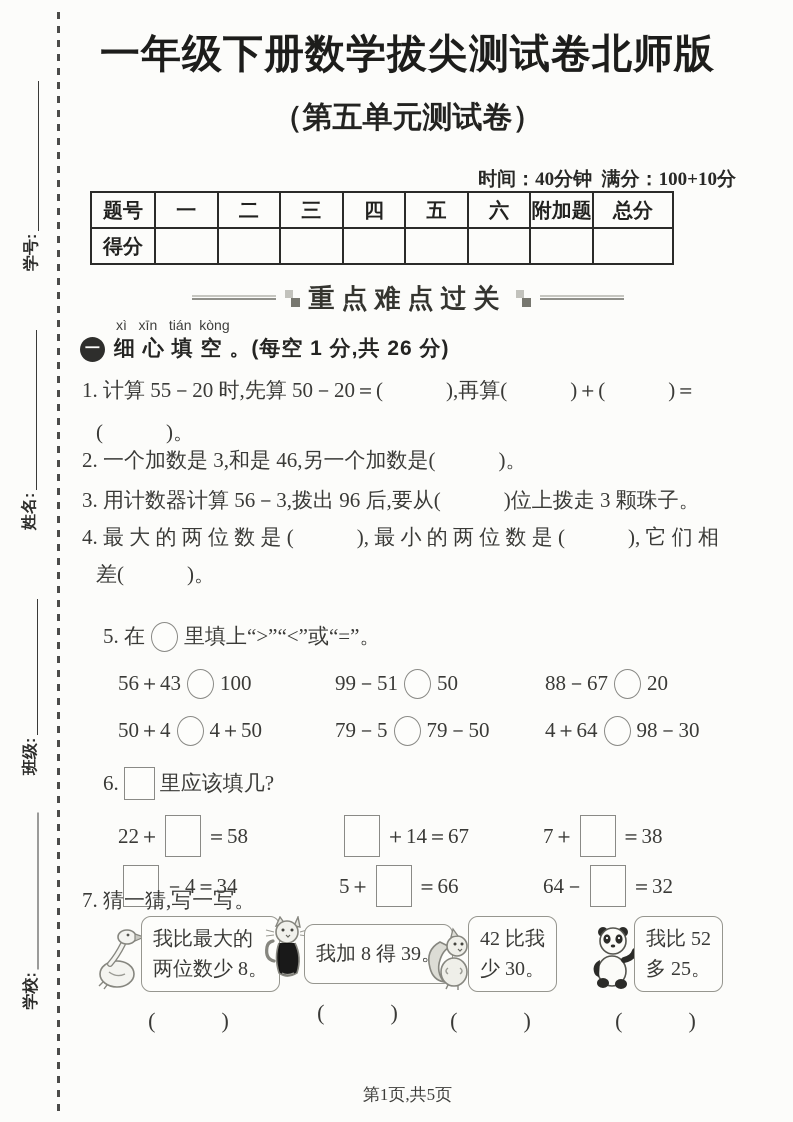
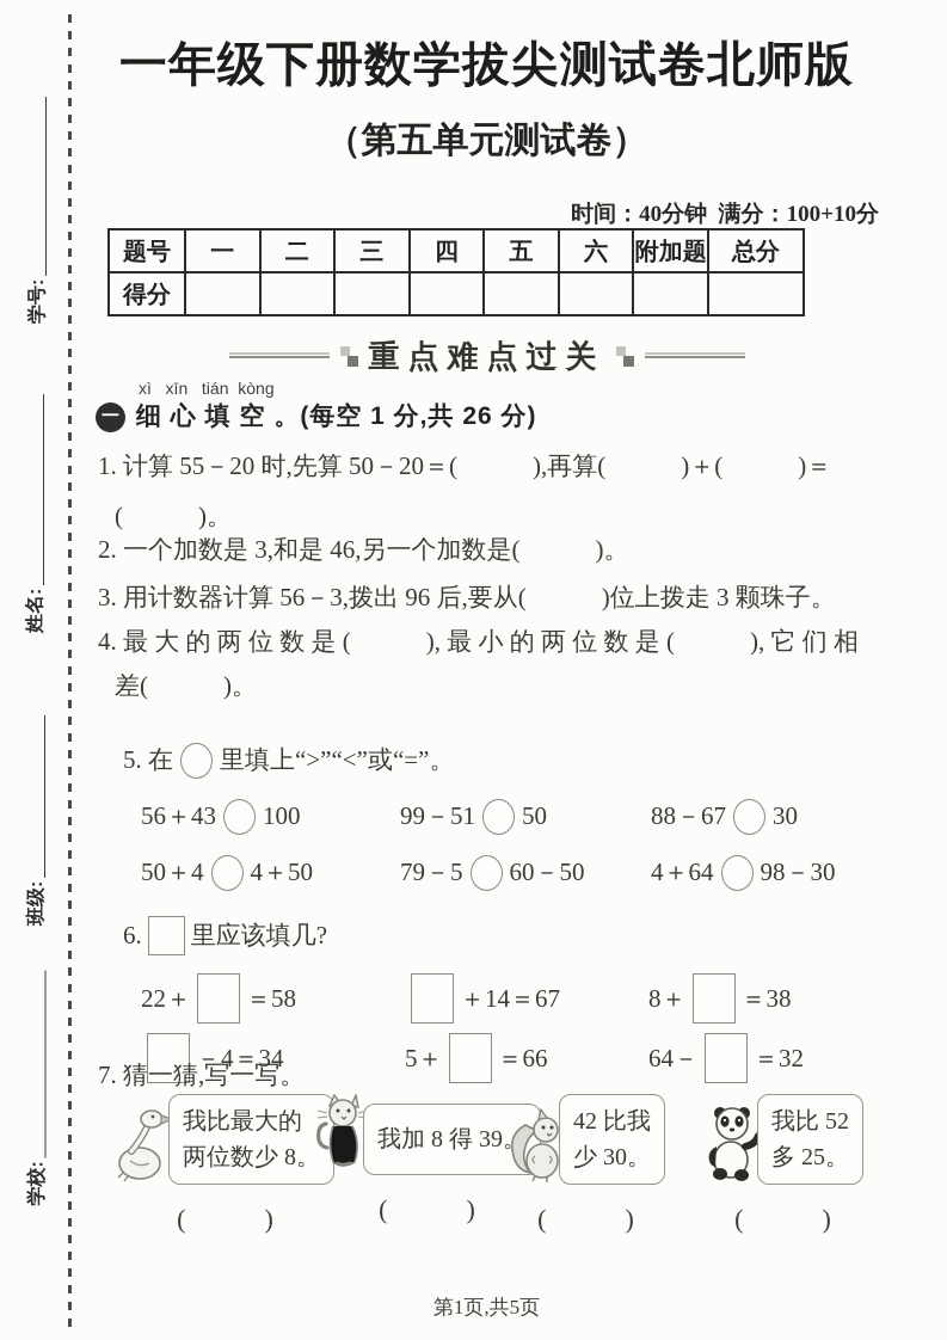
  一年级下册数学拔尖测试卷北师版
  （第五单元测试卷）
  时间：40分钟 满分：100+10分
  题号	一	二	三	四	五	六	附加题	总分
  得分
  重点难点过关
  xì xīn tián kòng
  一
  细 心 填 空 。(每空 1 分,共 26 分)
  1. 计算 55－20 时,先算 50－20＝( ),再算( )＋( )＝
  ( )。
  2. 一个加数是 3,和是 46,另一个加数是( )。
  3. 用计数器计算 56－3,拨出 96 后,要从( )位上拨走 3 颗珠子。
  4. 最 大 的 两 位 数 是 ( ), 最 小 的 两 位 数 是 ( ), 它 们 相
  差( )。
  5. 在 里填上“>”“<”或“=”。
  56＋43 100
  99－51 50
- 88－67 20
+ 88－67 30
  50＋4 4＋50
- 79－5 79－50
+ 79－5 60－50
  4＋64 98－30
  6. 里应该填几?
  22＋ ＝58
  ＋14＝67
- 7＋ ＝38
+ 8＋ ＝38
  －4＝34
  5＋ ＝66
  64－ ＝32
  7. 猜一猜,写一写。
  我比最大的
  两位数少 8。
  ( )
  我加 8 得 39
  ( )
  42 比我
  少 30。
  ( )
  我比 52
  多 25。
  ( )
  第1页,共5页
